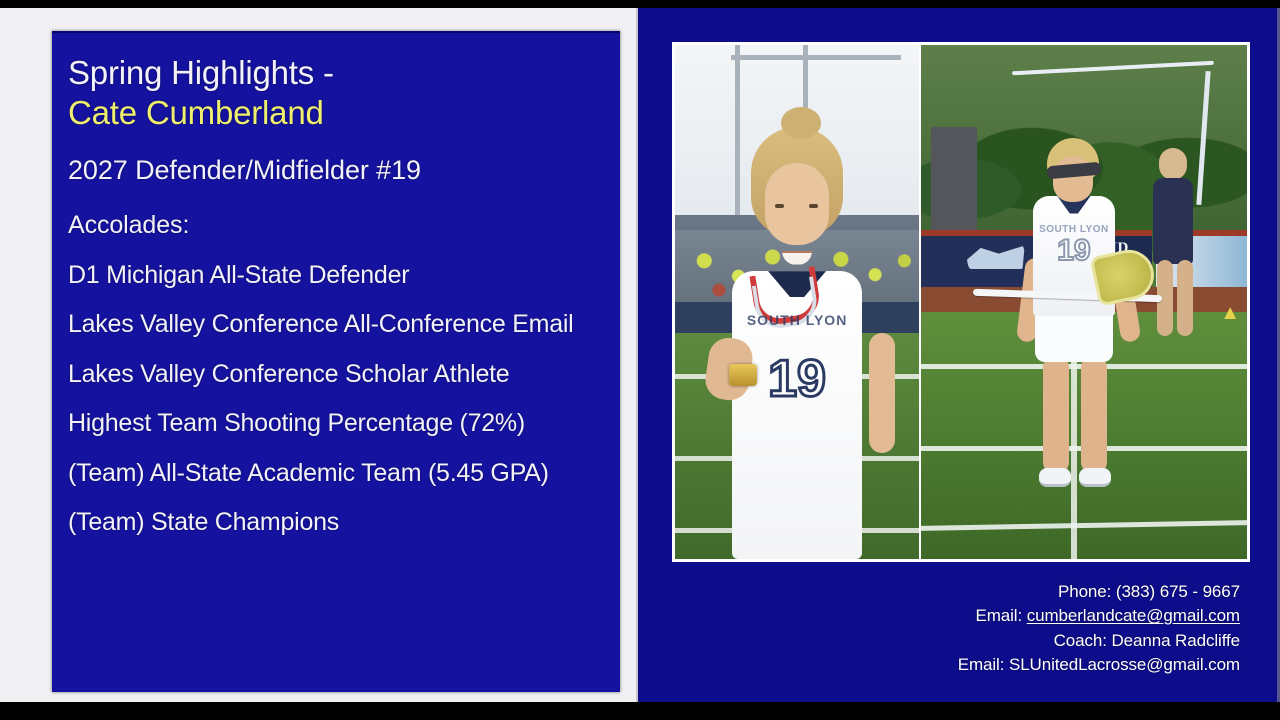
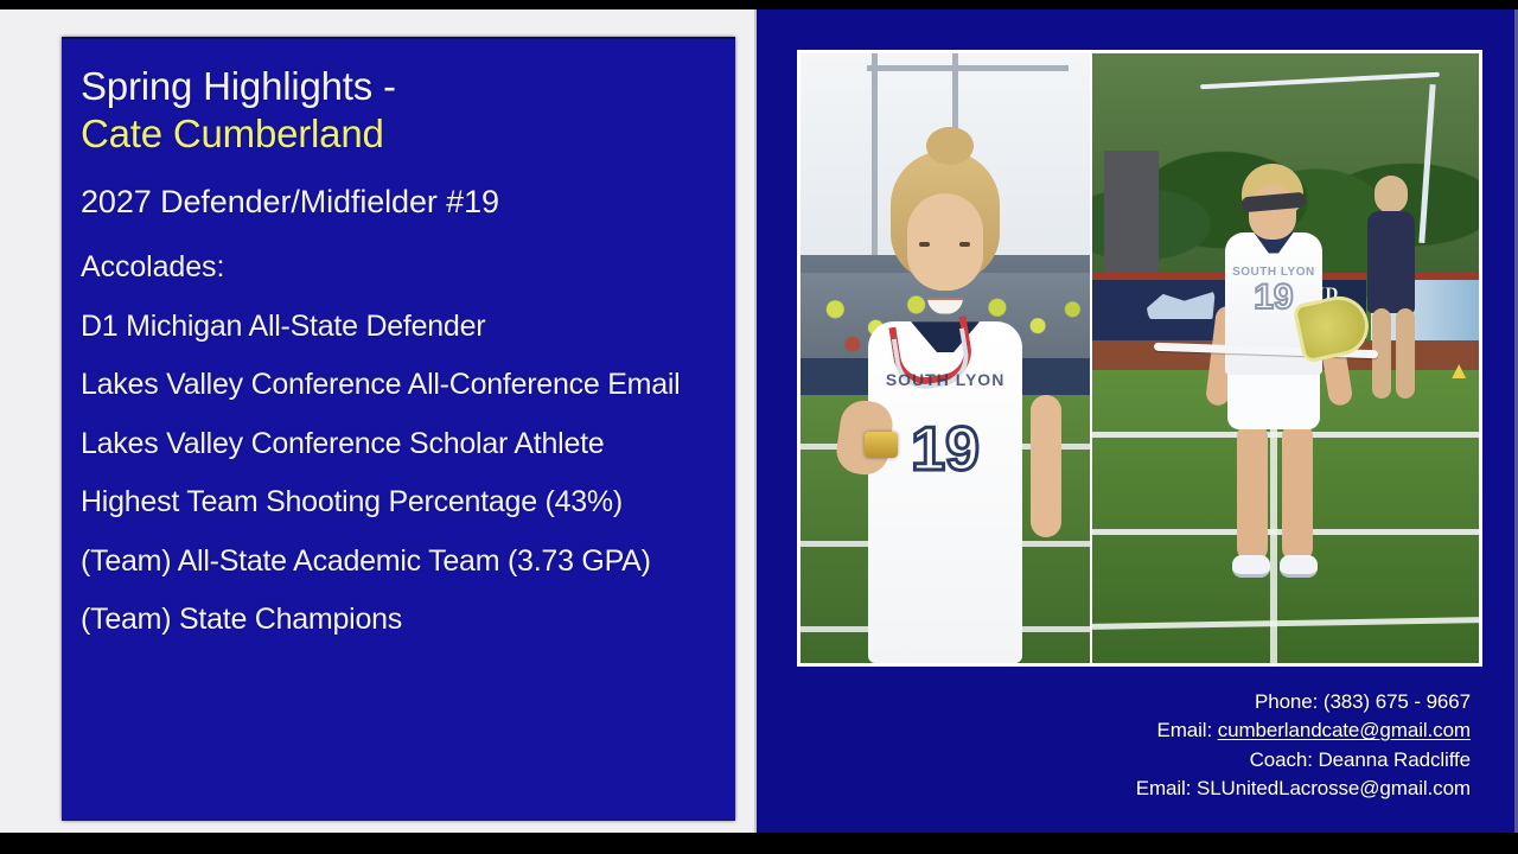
  Spring Highlights -
  Cate Cumberland
  2027 Defender/Midfielder #19
  Accolades:
  D1 Michigan All-State Defender
  Lakes Valley Conference All-Conference Email
  Lakes Valley Conference Scholar Athlete
- Highest Team Shooting Percentage (72%)
+ Highest Team Shooting Percentage (43%)
- (Team) All-State Academic Team (5.45 GPA)
+ (Team) All-State Academic Team (3.73 GPA)
  (Team) State Champions
  SOUTH LYON
  19
  SOUTH LYON
  19
  Phone: (383) 675 - 9667
  Email: cumberlandcate@gmail.com
  Coach: Deanna Radcliffe
  Email: SLUnitedLacrosse@gmail.com
